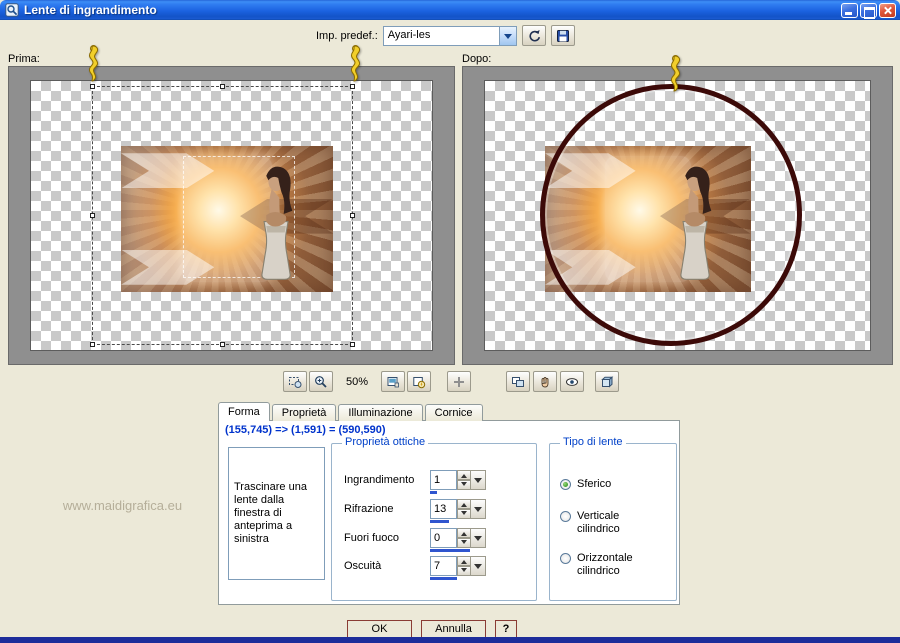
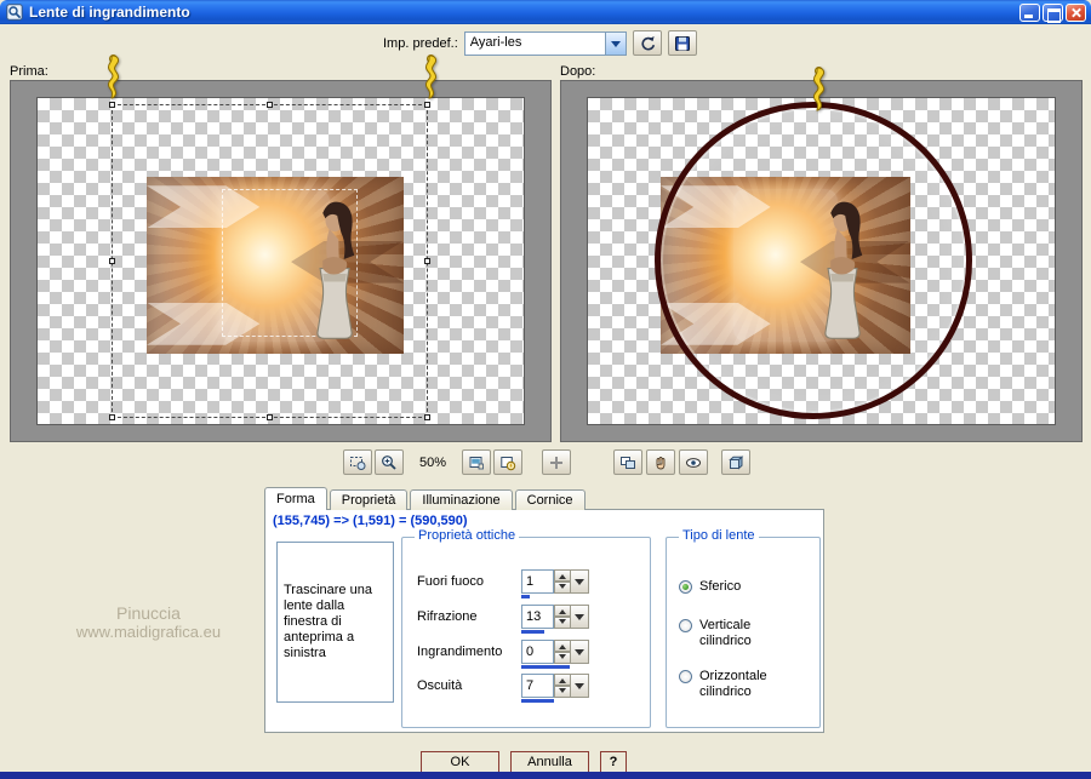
  Lente di ingrandimento
  Imp. predef.:
  Ayari-les
  Prima:
  Dopo:
  50%
  Forma
  Proprietà
  Illuminazione
  Cornice
  (155,745) => (1,591) = (590,590)
  Trascinare una lente dalla finestra di anteprima a sinistra
  Proprietà ottiche
- Ingrandimento
+ Fuori fuoco
  1
  Rifrazione
  13
- Fuori fuoco
+ Ingrandimento
  0
  Oscuità
  7
  Tipo di lente
  Sferico
  Verticale cilindrico
  Orizzontale cilindrico
  OK
  Annulla
  ?
+ Pinuccia
  www.maidigrafica.eu
